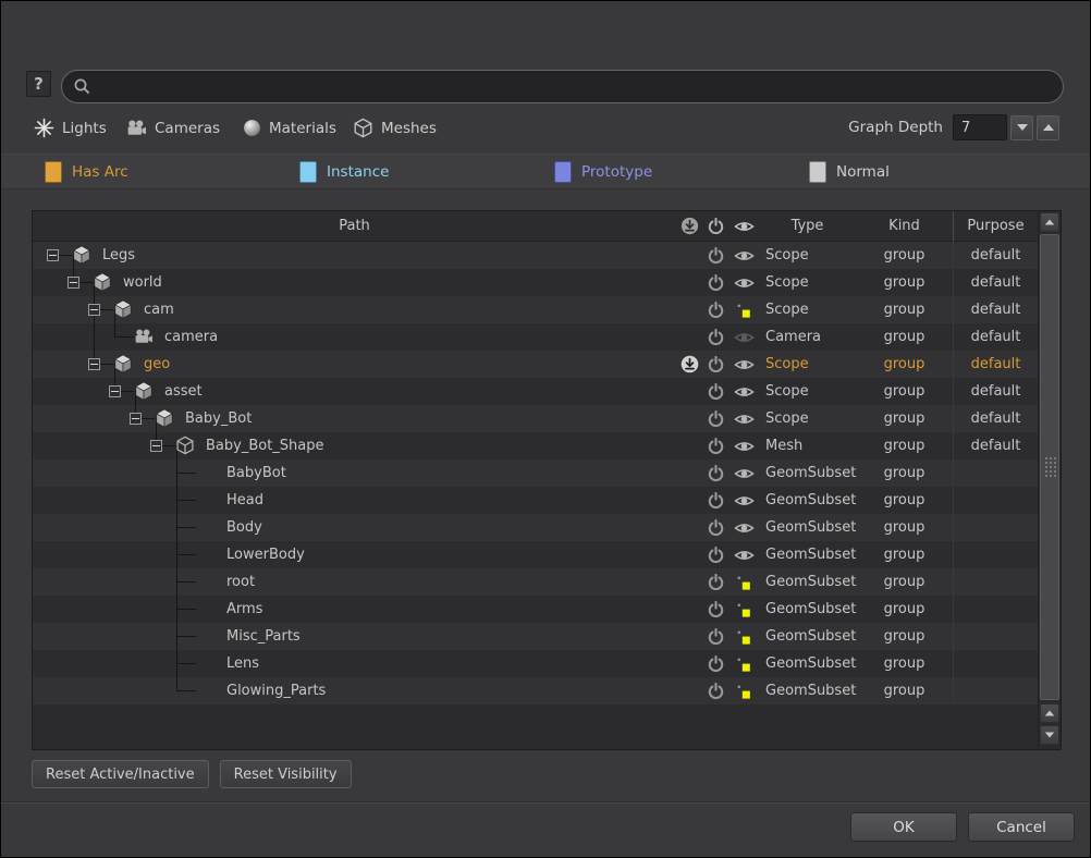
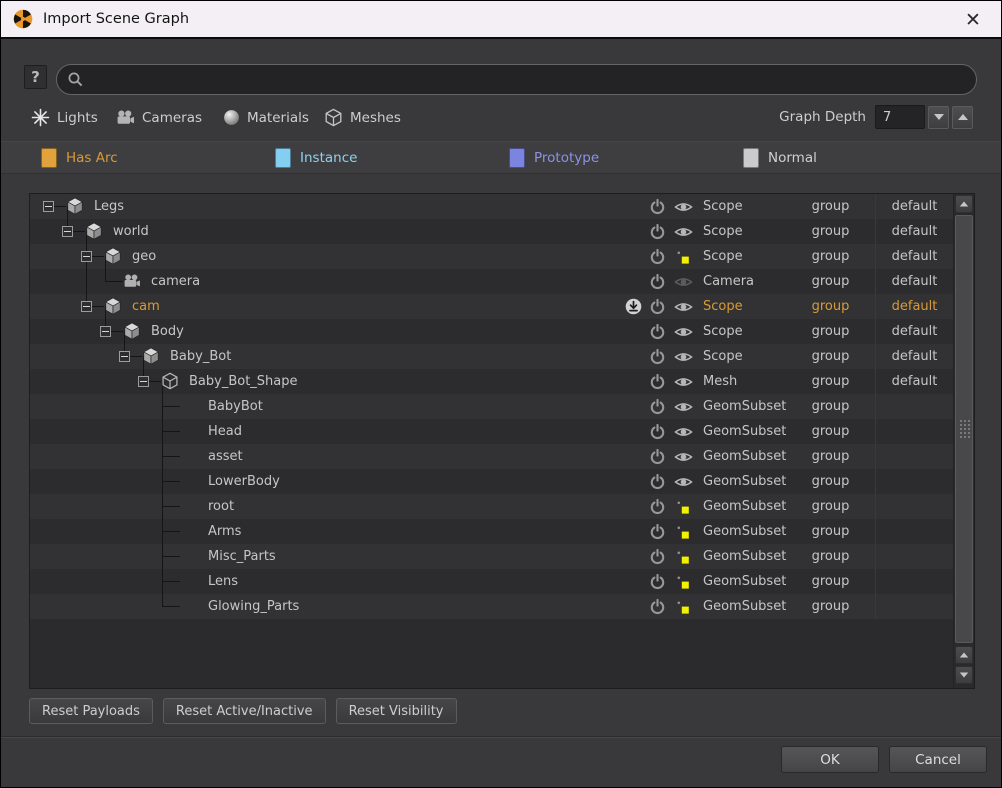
+ Import Scene Graph
+ ✕
  ?
  Lights
  Cameras
  Materials
  Meshes
  Graph Depth
  7
  Has Arc
  Instance
  Prototype
  Normal
- Path
- Type
- Kind
- Purpose
  Legs
  Scope
  group
  default
  world
  Scope
  group
  default
- cam
+ geo
  Scope
  group
  default
  camera
  Camera
  group
  default
- geo
+ cam
  Scope
  group
  default
- asset
+ Body
  Scope
  group
  default
  Baby_Bot
  Scope
  group
  default
  Baby_Bot_Shape
  Mesh
  group
  default
  BabyBot
  GeomSubset
  group
  Head
  GeomSubset
  group
- Body
+ asset
  GeomSubset
  group
  LowerBody
  GeomSubset
  group
  root
  GeomSubset
  group
  Arms
  GeomSubset
  group
  Misc_Parts
  GeomSubset
  group
  Lens
  GeomSubset
  group
  Glowing_Parts
  GeomSubset
  group
+ Reset Payloads
  Reset Active/Inactive
  Reset Visibility
  OK
  Cancel
